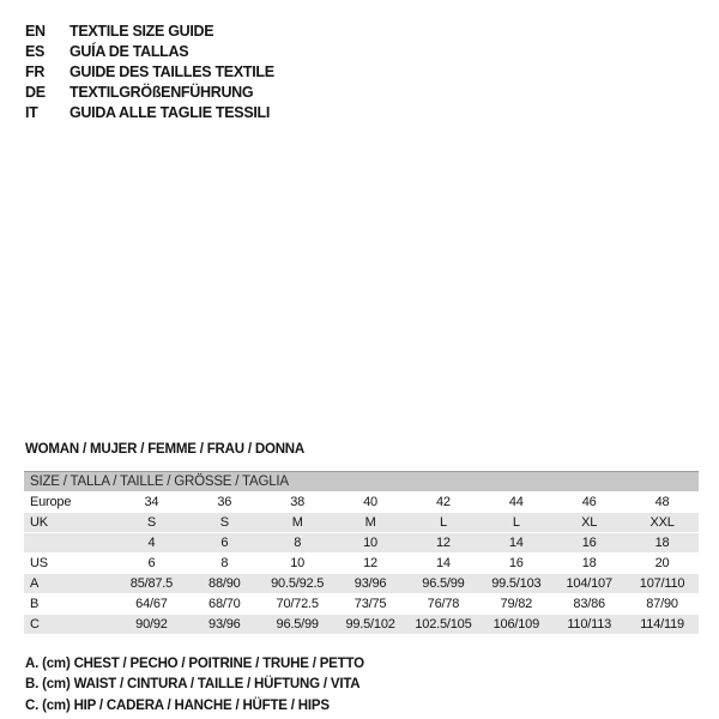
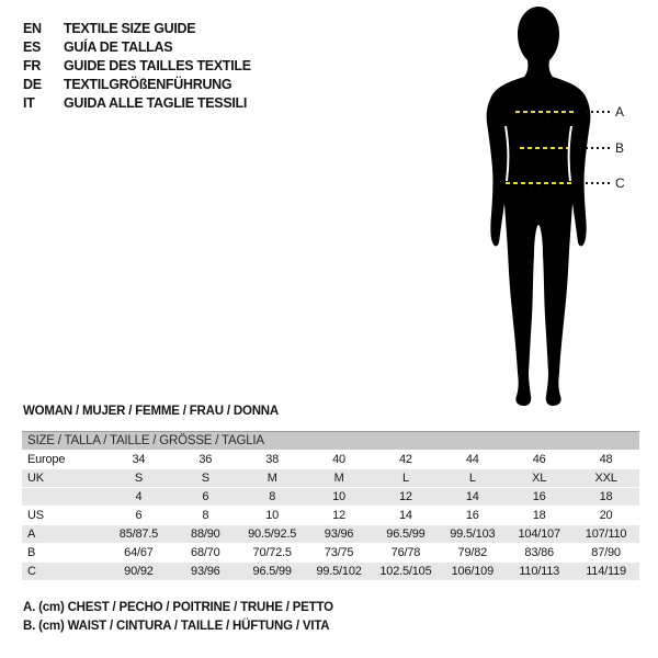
  EN
  TEXTILE SIZE GUIDE
  ES
  GUÍA DE TALLAS
  FR
  GUIDE DES TAILLES TEXTILE
  DE
  TEXTILGRÖßENFÜHRUNG
  IT
  GUIDA ALLE TAGLIE TESSILI
+ A
+ B
+ C
  WOMAN / MUJER / FEMME / FRAU / DONNA
  SIZE / TALLA / TAILLE / GRÖSSE / TAGLIA
  Europe	34	36	38	40	42	44	46	48
  UK	S	S	M	M	L	L	XL	XXL
  	4	6	8	10	12	14	16	18
  US	6	8	10	12	14	16	18	20
  A	85/87.5	88/90	90.5/92.5	93/96	96.5/99	99.5/103	104/107	107/110
  B	64/67	68/70	70/72.5	73/75	76/78	79/82	83/86	87/90
  C	90/92	93/96	96.5/99	99.5/102	102.5/105	106/109	110/113	114/119
  A. (cm) CHEST / PECHO / POITRINE / TRUHE / PETTO
  B. (cm) WAIST / CINTURA / TAILLE / HÜFTUNG / VITA
- C. (cm) HIP / CADERA / HANCHE / HÜFTE / HIPS
